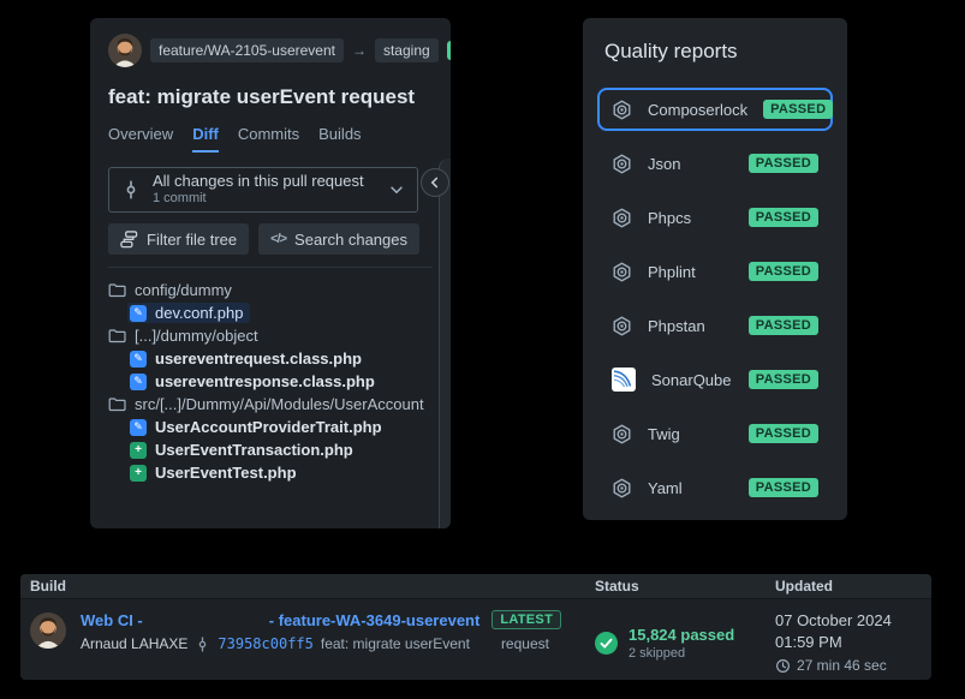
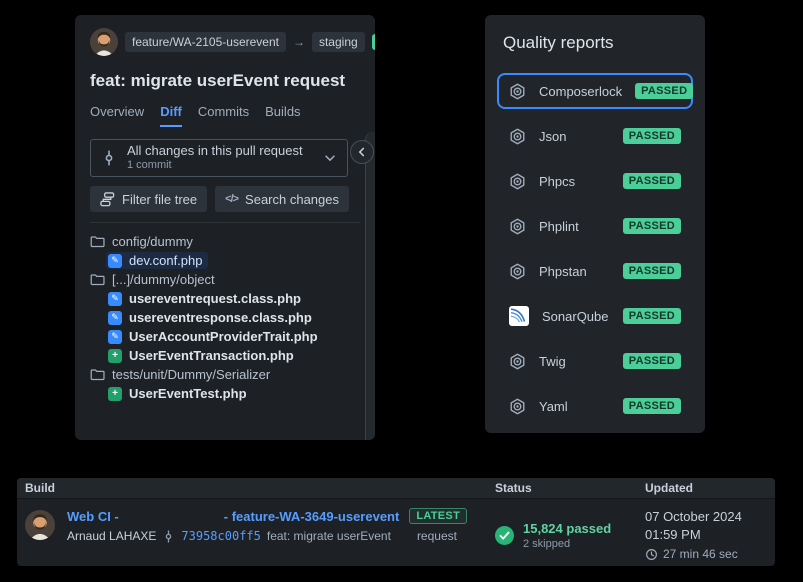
  feature/WA-2105-userevent
  →
  staging
  feat: migrate userEvent request
  Overview
  Diff
  Commits
  Builds
  All changes in this pull request
  1 commit
  Filter file tree
  </>
  Search changes
  config/dummy
  ✎
  dev.conf.php
  [...]/dummy/object
  ✎
  usereventrequest.class.php
  ✎
  usereventresponse.class.php
- src/[...]/Dummy/Api/Modules/UserAccount
  ✎
  UserAccountProviderTrait.php
  +
  UserEventTransaction.php
+ tests/unit/Dummy/Serializer
  +
  UserEventTest.php
  Quality reports
  Composerlock
  PASSED
  Json
  PASSED
  Phpcs
  PASSED
  Phplint
  PASSED
  Phpstan
  PASSED
  SonarQube
  PASSED
  Twig
  PASSED
  Yaml
  PASSED
  Build
  Status
  Updated
  Web CI -
  - feature-WA-3649-userevent
  LATEST
  Arnaud LAHAXE
  73958c00ff5
  feat: migrate userEvent
  request
  15,824 passed
  2 skipped
  07 October 2024 01:59 PM
  27 min 46 sec
